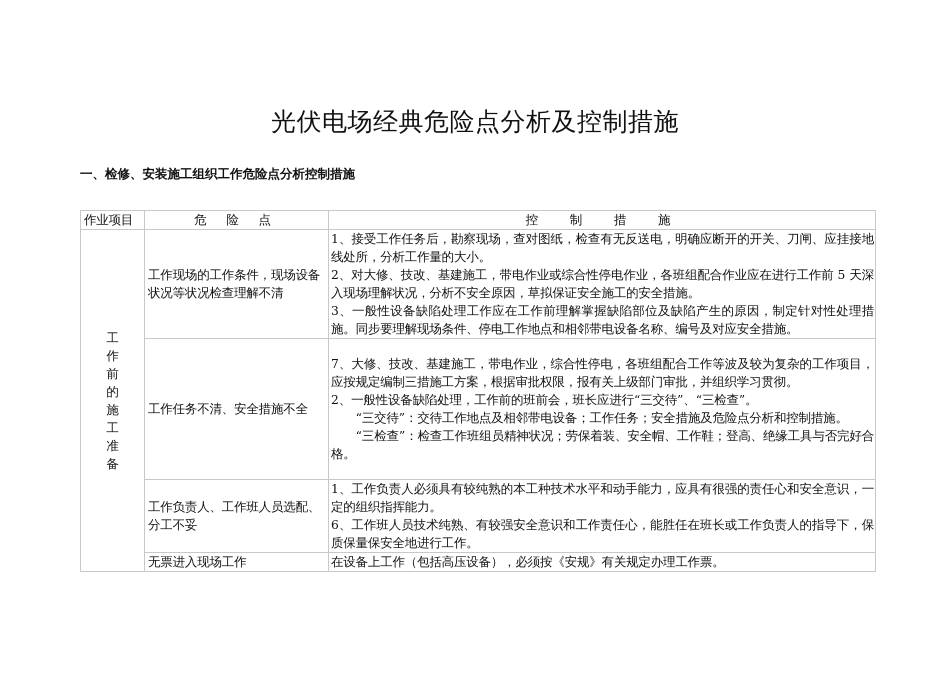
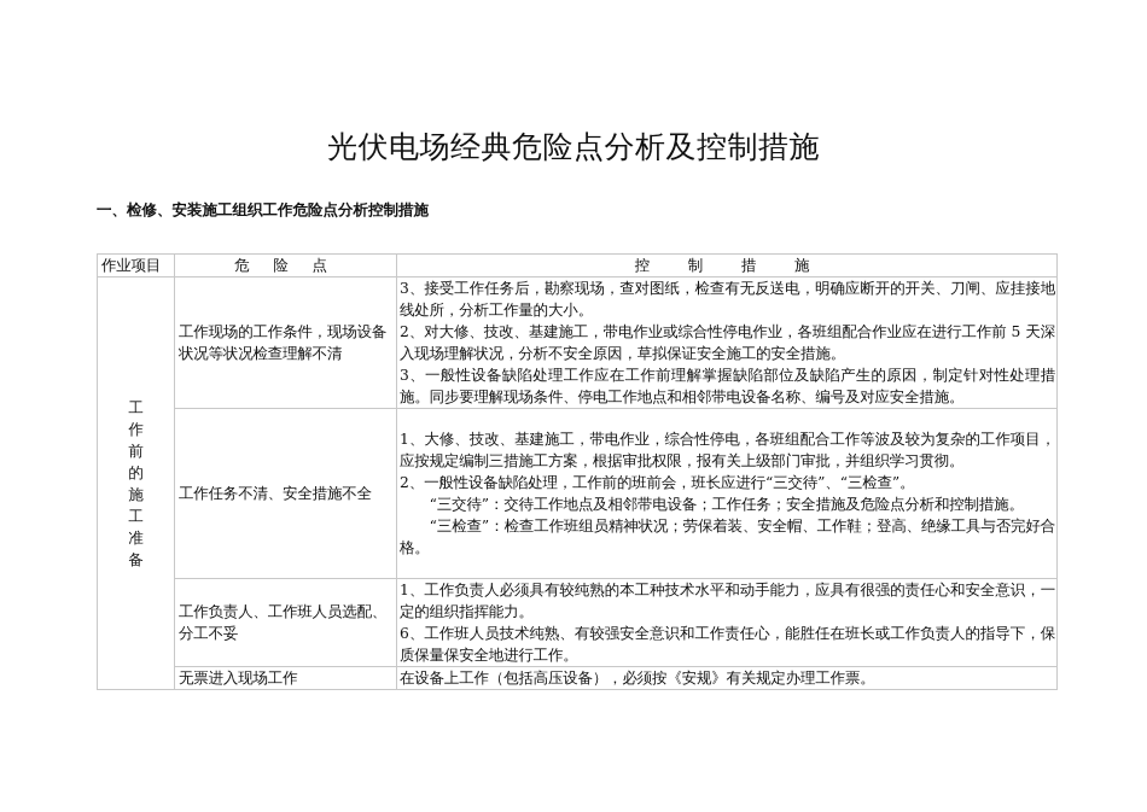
  光伏电场经典危险点分析及控制措施
  一、检修、安装施工组织工作危险点分析控制措施
  作业项目	危 险 点	控 制 措 施
- 工作前的施工准备	工作现场的工作条件，现场设备状况等状况检查理解不清	1、接受工作任务后，勘察现场，查对图纸，检查有无反送电，明确应断开的开关、刀闸、应挂接地线处所，分析工作量的大小。 2、对大修、技改、基建施工，带电作业或综合性停电作业，各班组配合作业应在进行工作前 5 天深入现场理解状况，分析不安全原因，草拟保证安全施工的安全措施。 3、一般性设备缺陷处理工作应在工作前理解掌握缺陷部位及缺陷产生的原因，制定针对性处理措施。同步要理解现场条件、停电工作地点和相邻带电设备名称、编号及对应安全措施。
+ 工作前的施工准备	工作现场的工作条件，现场设备状况等状况检查理解不清	3、接受工作任务后，勘察现场，查对图纸，检查有无反送电，明确应断开的开关、刀闸、应挂接地线处所，分析工作量的大小。 2、对大修、技改、基建施工，带电作业或综合性停电作业，各班组配合作业应在进行工作前 5 天深入现场理解状况，分析不安全原因，草拟保证安全施工的安全措施。 3、一般性设备缺陷处理工作应在工作前理解掌握缺陷部位及缺陷产生的原因，制定针对性处理措施。同步要理解现场条件、停电工作地点和相邻带电设备名称、编号及对应安全措施。
- 工作任务不清、安全措施不全	7、大修、技改、基建施工，带电作业，综合性停电，各班组配合工作等波及较为复杂的工作项目，应按规定编制三措施工方案，根据审批权限，报有关上级部门审批，并组织学习贯彻。 2、一般性设备缺陷处理，工作前的班前会，班长应进行“三交待”、“三检查”。 “三交待”：交待工作地点及相邻带电设备；工作任务；安全措施及危险点分析和控制措施。 “三检查”：检查工作班组员精神状况；劳保着装、安全帽、工作鞋；登高、绝缘工具与否完好合格。
+ 工作任务不清、安全措施不全	1、大修、技改、基建施工，带电作业，综合性停电，各班组配合工作等波及较为复杂的工作项目，应按规定编制三措施工方案，根据审批权限，报有关上级部门审批，并组织学习贯彻。 2、一般性设备缺陷处理，工作前的班前会，班长应进行“三交待”、“三检查”。 “三交待”：交待工作地点及相邻带电设备；工作任务；安全措施及危险点分析和控制措施。 “三检查”：检查工作班组员精神状况；劳保着装、安全帽、工作鞋；登高、绝缘工具与否完好合格。
  工作负责人、工作班人员选配、分工不妥	1、工作负责人必须具有较纯熟的本工种技术水平和动手能力，应具有很强的责任心和安全意识，一定的组织指挥能力。 6、工作班人员技术纯熟、有较强安全意识和工作责任心，能胜任在班长或工作负责人的指导下，保质保量保安全地进行工作。
  无票进入现场工作	在设备上工作（包括高压设备），必须按《安规》有关规定办理工作票。
